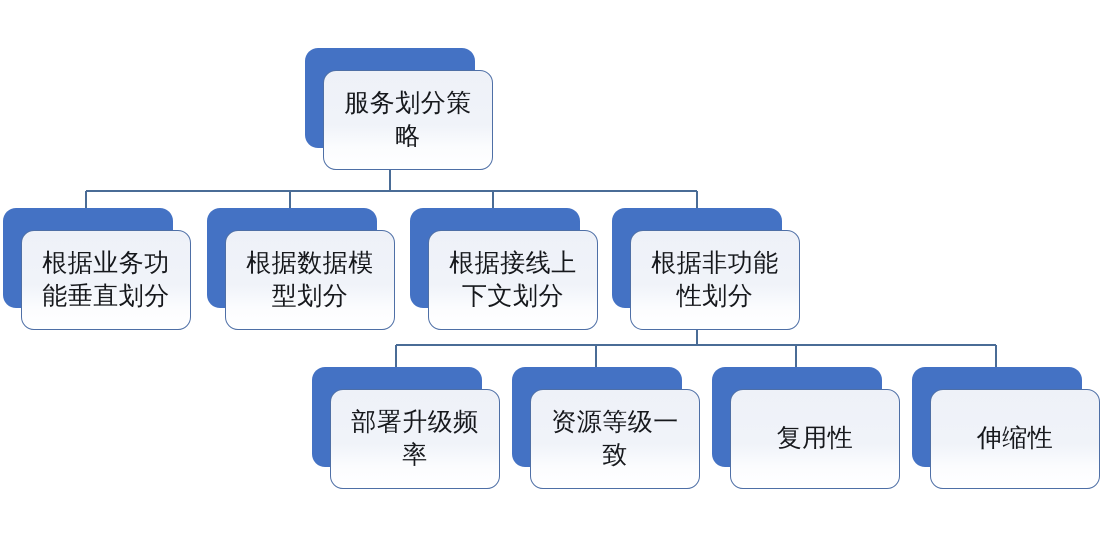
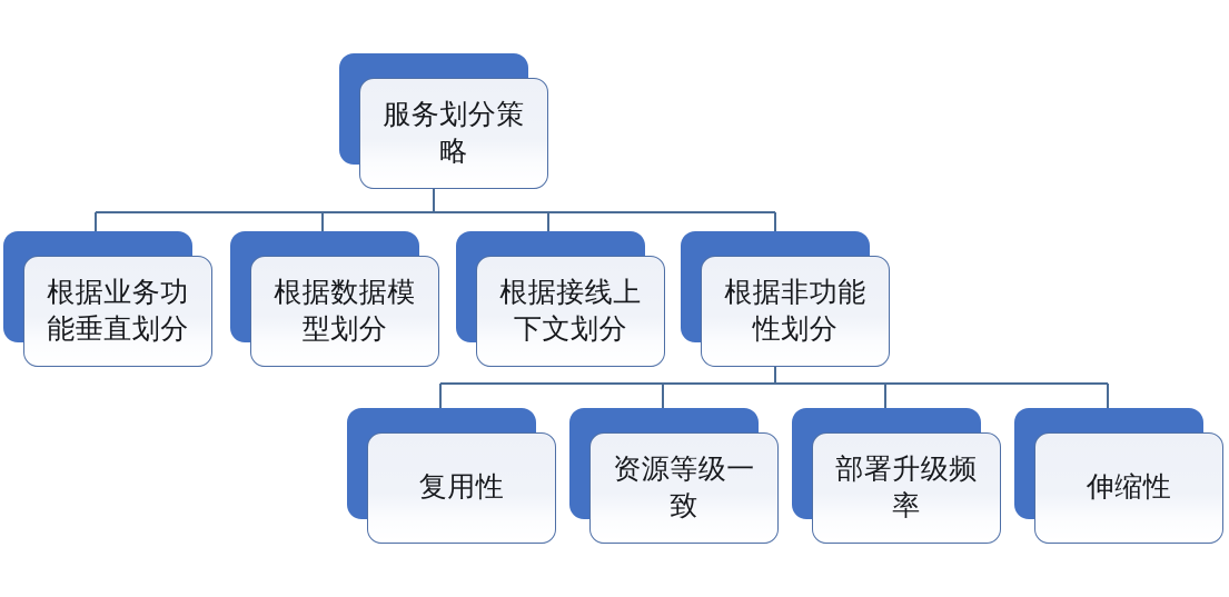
  服务划分策略
  根据业务功能垂直划分
  根据数据模型划分
  根据接线上下文划分
  根据非功能性划分
- 部署升级频率
+ 复用性
  资源等级一致
- 复用性
+ 部署升级频率
  伸缩性
